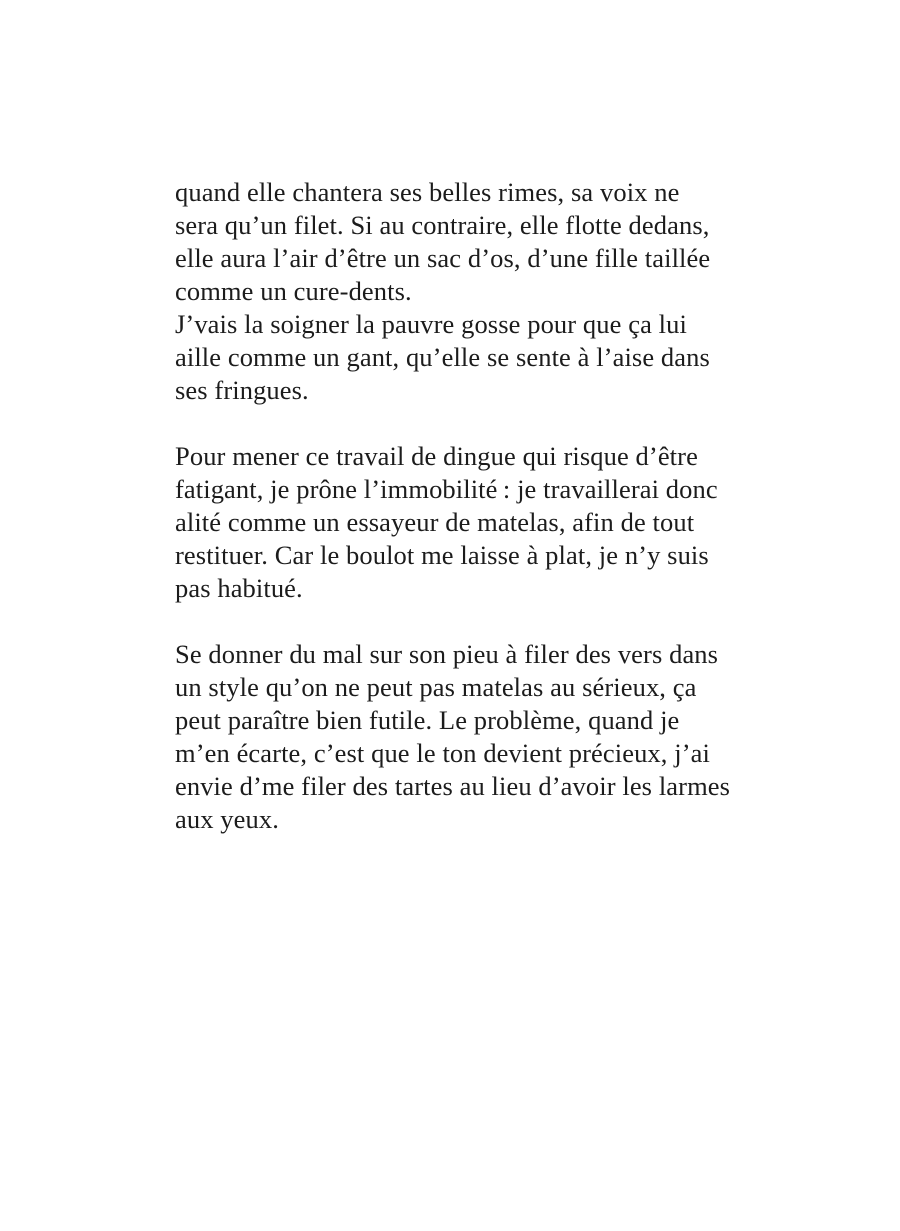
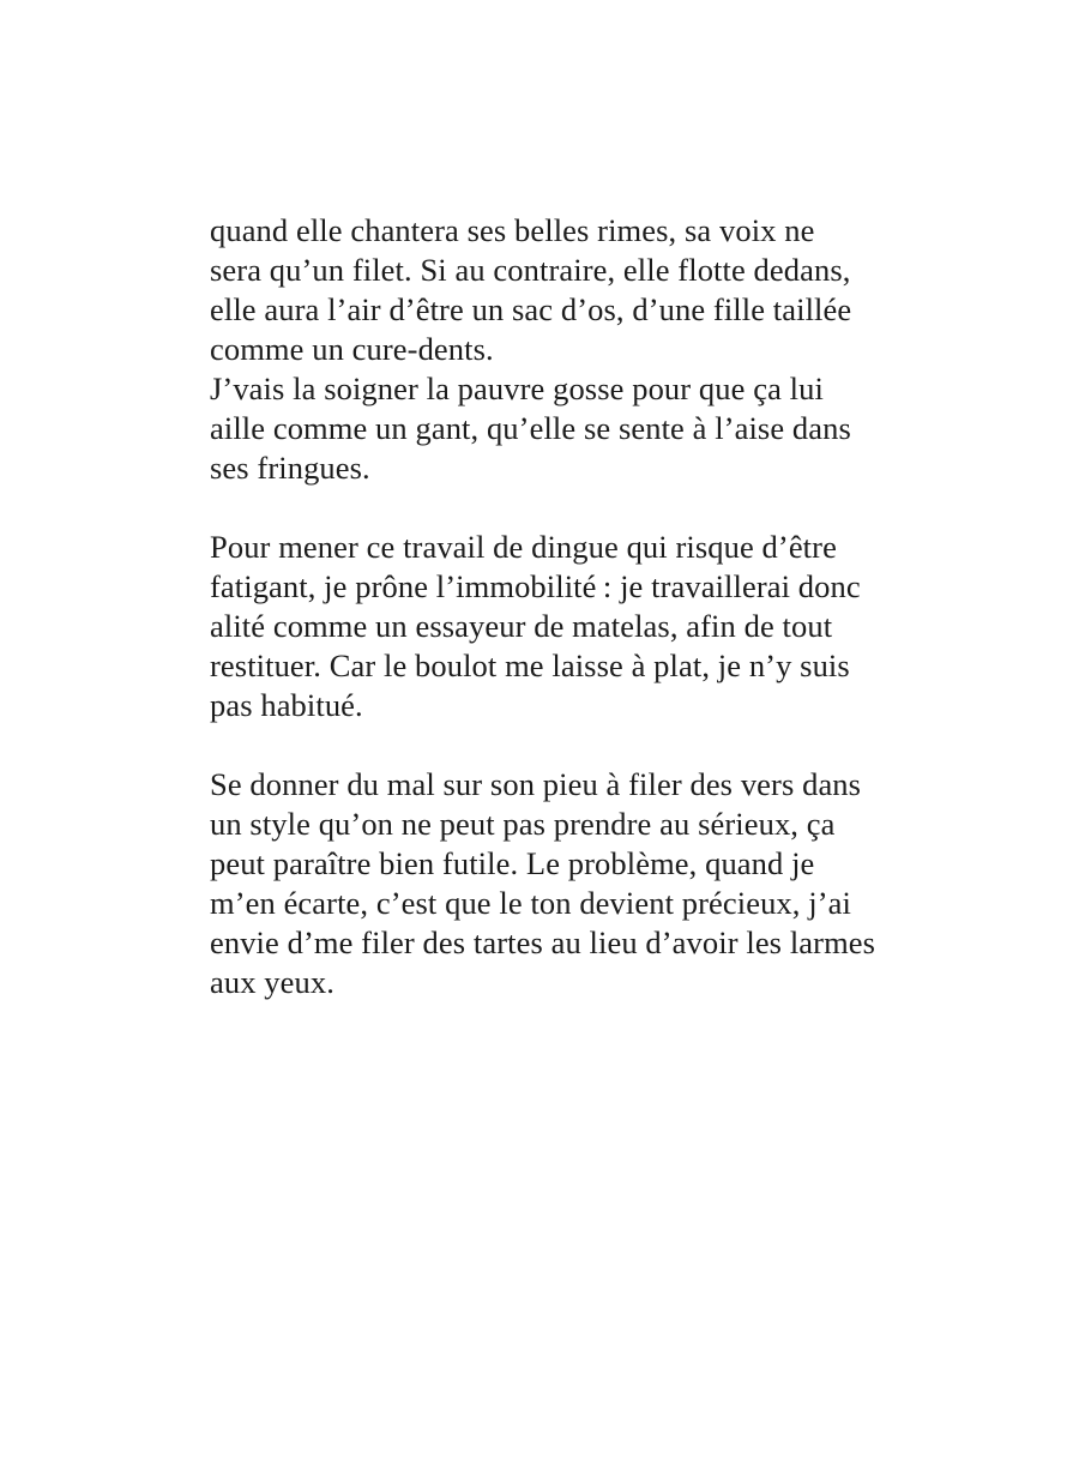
  quand elle chantera ses belles rimes, sa voix ne
  sera qu’un filet. Si au contraire, elle flotte dedans,
  elle aura l’air d’être un sac d’os, d’une fille taillée
  comme un cure-dents.
  J’vais la soigner la pauvre gosse pour que ça lui
  aille comme un gant, qu’elle se sente à l’aise dans
  ses fringues.
  Pour mener ce travail de dingue qui risque d’être
  fatigant, je prône l’immobilité : je travaillerai donc
  alité comme un essayeur de matelas, afin de tout
  restituer. Car le boulot me laisse à plat, je n’y suis
  pas habitué.
  Se donner du mal sur son pieu à filer des vers dans
- un style qu’on ne peut pas matelas au sérieux, ça
+ un style qu’on ne peut pas prendre au sérieux, ça
  peut paraître bien futile. Le problème, quand je
  m’en écarte, c’est que le ton devient précieux, j’ai
  envie d’me filer des tartes au lieu d’avoir les larmes
  aux yeux.
